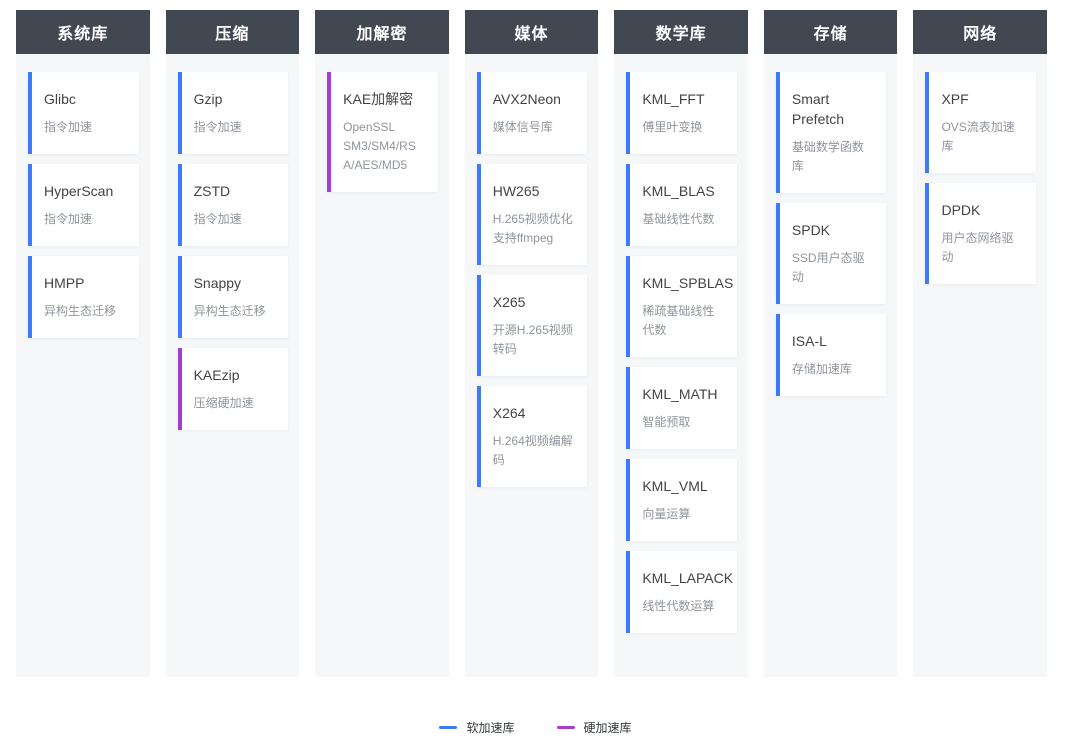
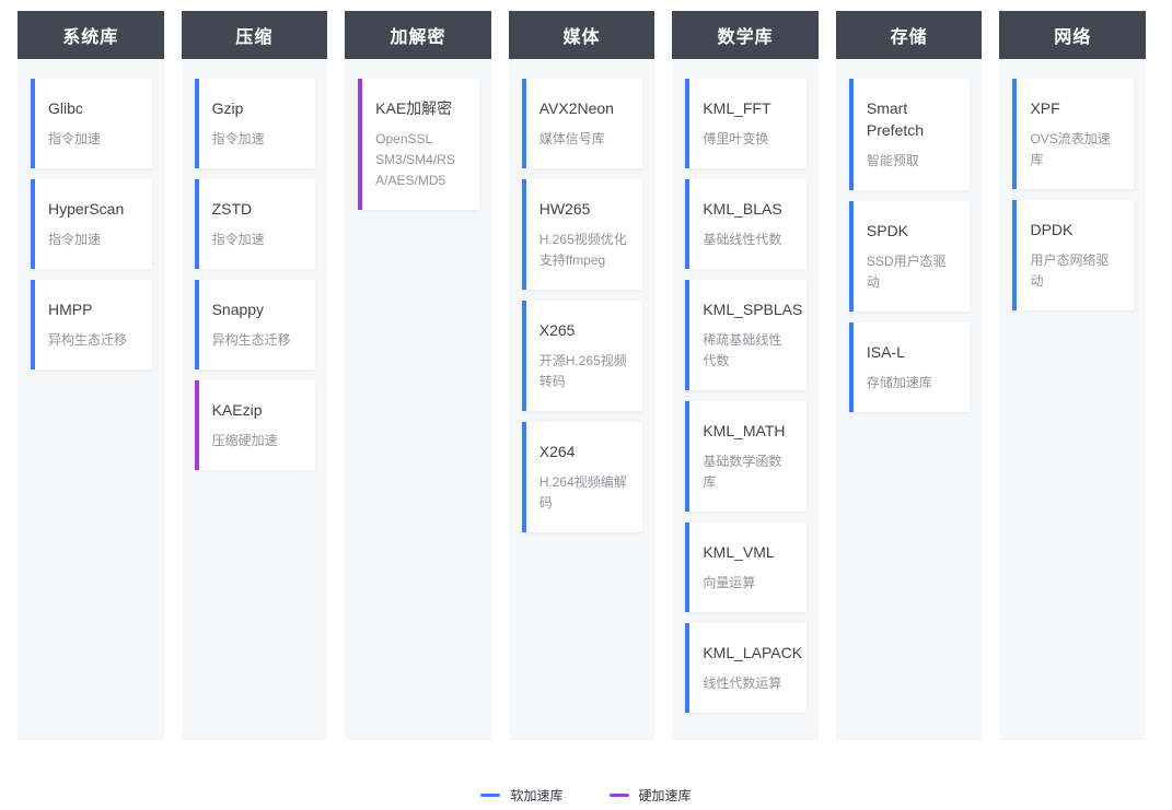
  系统库
  Glibc
  指令加速
  HyperScan
  指令加速
  HMPP
  异构生态迁移
  压缩
  Gzip
  指令加速
  ZSTD
  指令加速
  Snappy
  异构生态迁移
  KAEzip
  压缩硬加速
  加解密
  KAE加解密
  OpenSSL SM3/SM4/RSA/AES/MD5
  媒体
  AVX2Neon
  媒体信号库
  HW265
  H.265视频优化 支持ffmpeg
  X265
  开源H.265视频转码
  X264
  H.264视频编解码
  数学库
  KML_FFT
  傅里叶变换
  KML_BLAS
  基础线性代数
  KML_SPBLAS
  稀疏基础线性代数
  KML_MATH
- 智能预取
+ 基础数学函数库
  KML_VML
  向量运算
  KML_LAPACK
  线性代数运算
  存储
  Smart Prefetch
- 基础数学函数库
+ 智能预取
  SPDK
  SSD用户态驱动
  ISA-L
  存储加速库
  网络
  XPF
  OVS流表加速库
  DPDK
  用户态网络驱动
  软加速库
  硬加速库
